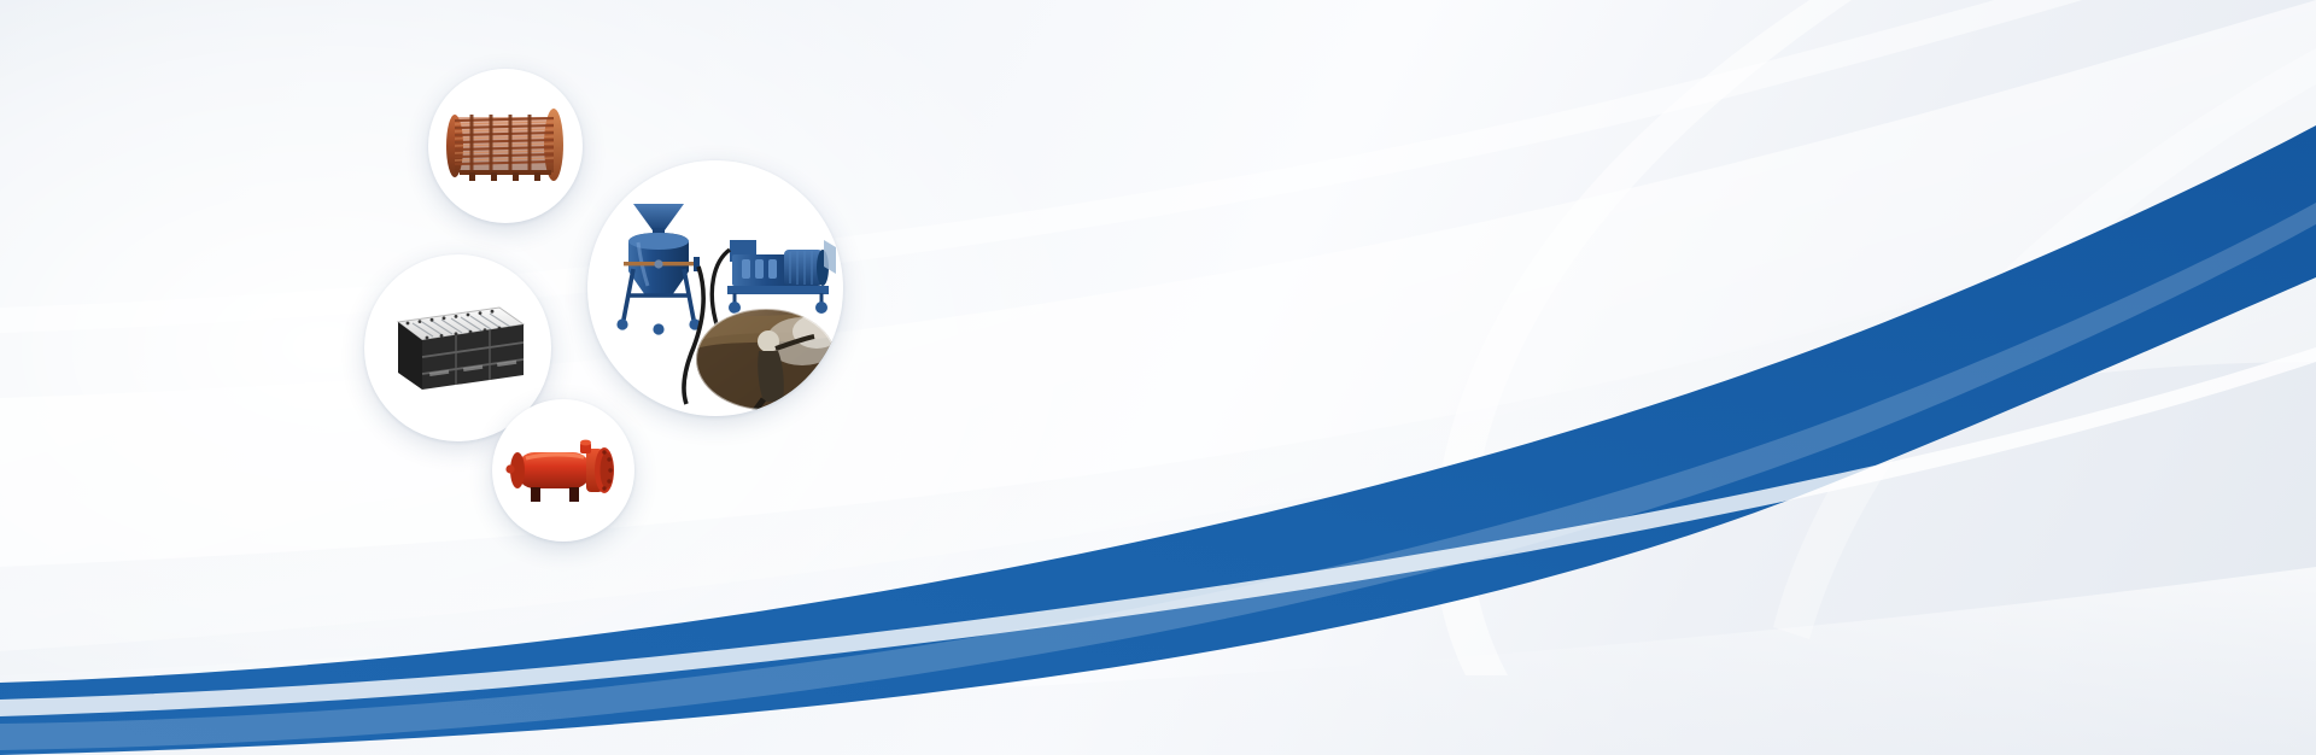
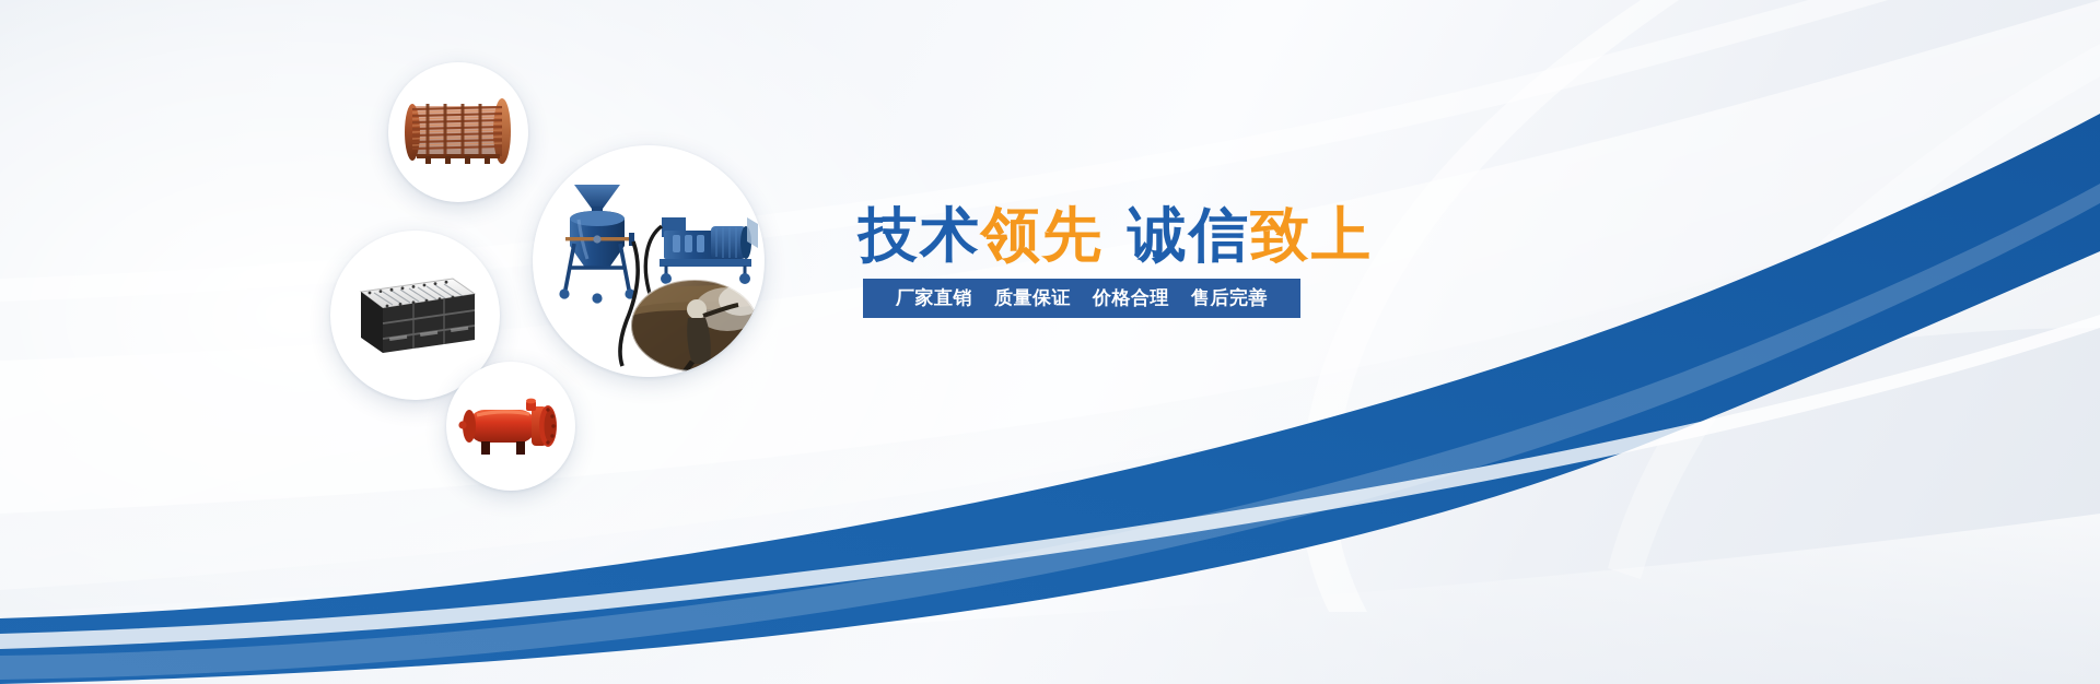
+ 技术领先 诚信致上
+ 厂家直销
+ 质量保证
+ 价格合理
+ 售后完善
